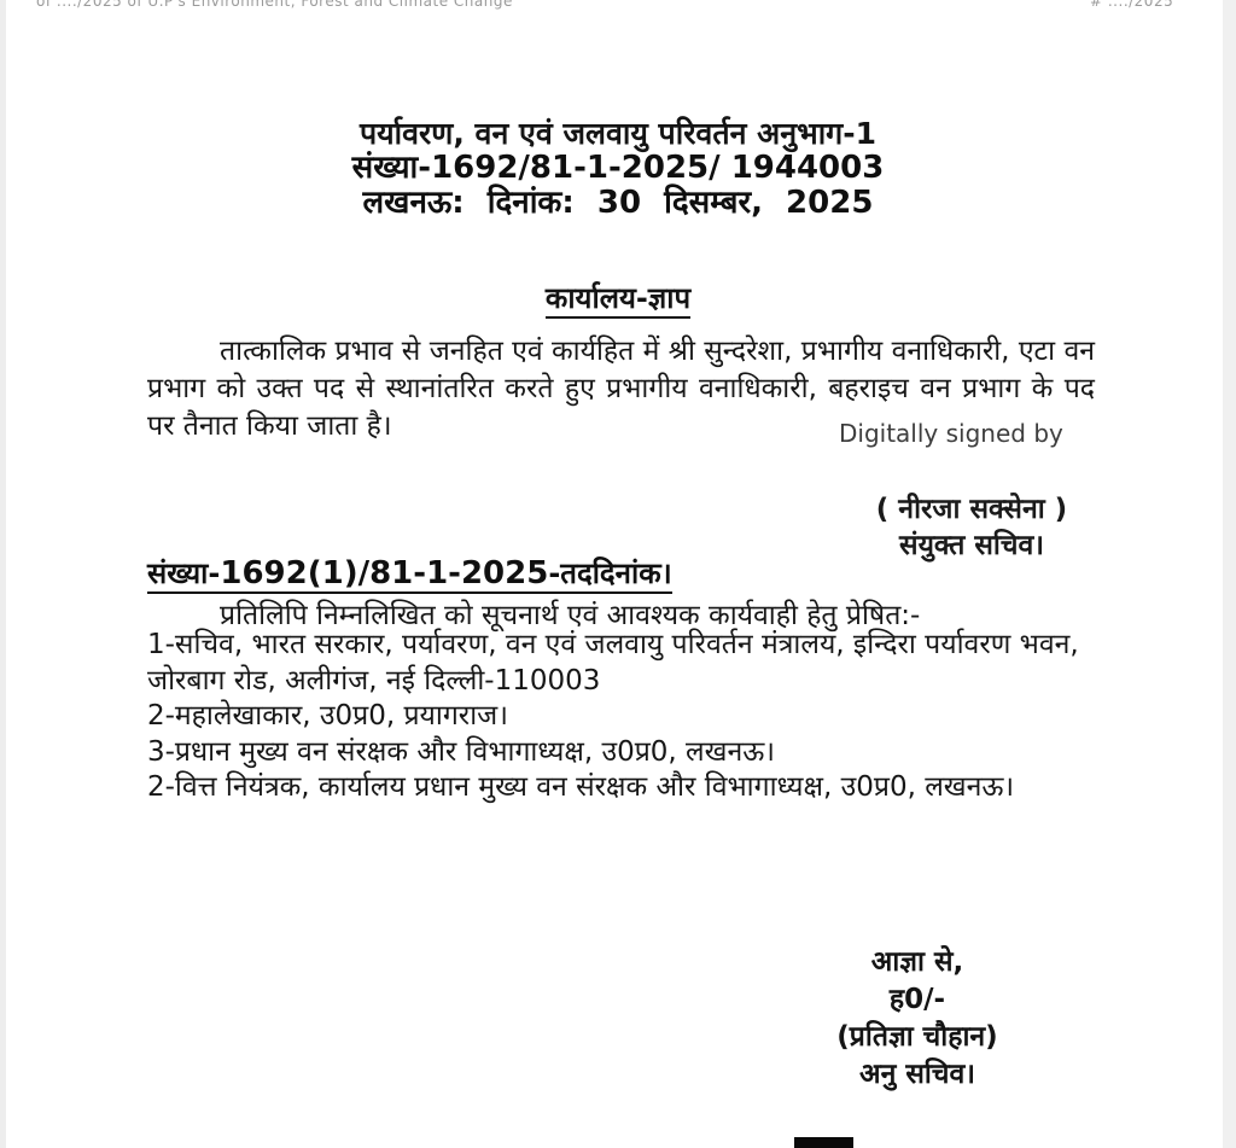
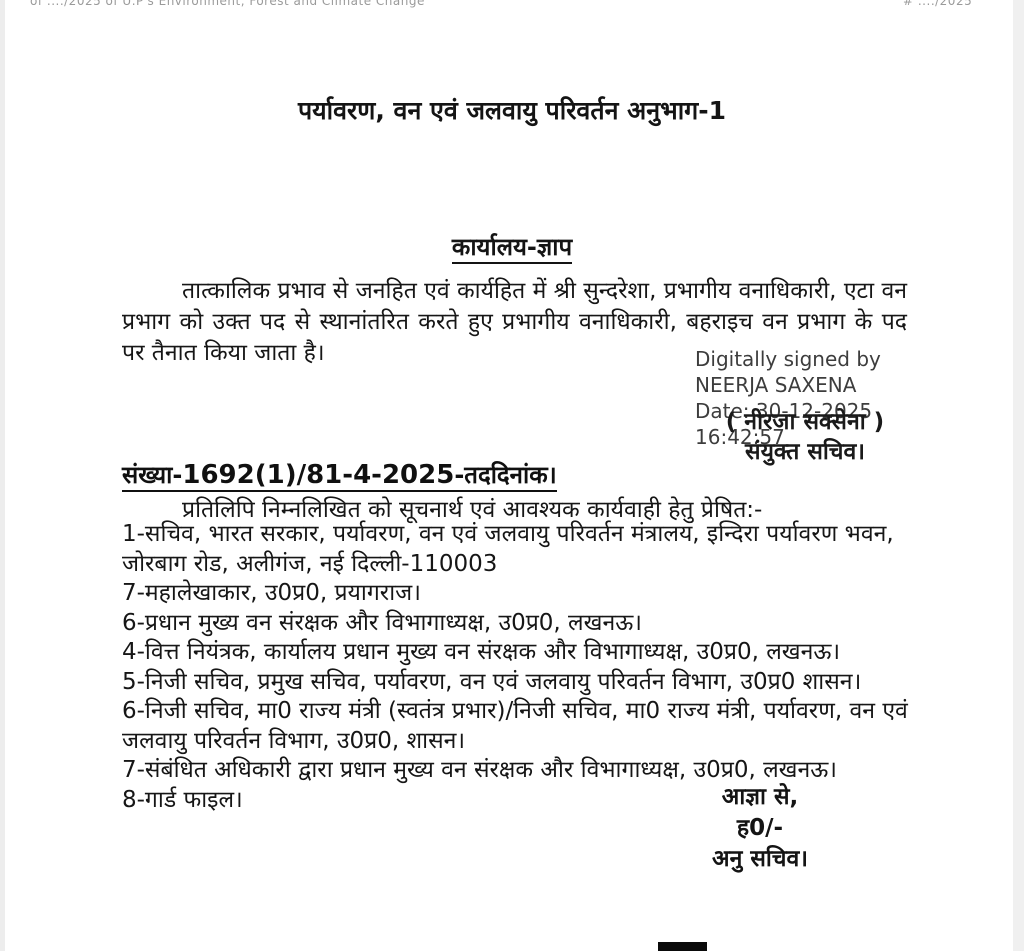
  of ..../2025 of U.P's Environment, Forest and Climate Change
  # ..../2025
  पर्यावरण, वन एवं जलवायु परिवर्तन अनुभाग-1
- संख्या-1692/81-1-2025/ 1944003
- लखनऊ: दिनांक: 30 दिसम्बर, 2025
  कार्यालय-ज्ञाप
  तात्कालिक प्रभाव से जनहित एवं कार्यहित में श्री सुन्दरेशा, प्रभागीय वनाधिकारी, एटा वन प्रभाग को उक्त पद से स्थानांतरित करते हुए प्रभागीय वनाधिकारी, बहराइच वन प्रभाग के पद पर तैनात किया जाता है।
  Digitally signed by
+ NEERJA SAXENA
+ Date: 30-12-2025
+ 16:42:57
  ( नीरजा सक्सेना )
  संयुक्त सचिव।
- संख्या-1692(1)/81-1-2025-तददिनांक।
+ संख्या-1692(1)/81-4-2025-तददिनांक।
  प्रतिलिपि निम्नलिखित को सूचनार्थ एवं आवश्यक कार्यवाही हेतु प्रेषित:-
  1-सचिव, भारत सरकार, पर्यावरण, वन एवं जलवायु परिवर्तन मंत्रालय, इन्दिरा पर्यावरण भवन, जोरबाग रोड, अलीगंज, नई दिल्ली-110003
- 2-महालेखाकार, उ0प्र0, प्रयागराज।
+ 7-महालेखाकार, उ0प्र0, प्रयागराज।
- 3-प्रधान मुख्य वन संरक्षक और विभागाध्यक्ष, उ0प्र0, लखनऊ।
+ 6-प्रधान मुख्य वन संरक्षक और विभागाध्यक्ष, उ0प्र0, लखनऊ।
- 2-वित्त नियंत्रक, कार्यालय प्रधान मुख्य वन संरक्षक और विभागाध्यक्ष, उ0प्र0, लखनऊ।
+ 4-वित्त नियंत्रक, कार्यालय प्रधान मुख्य वन संरक्षक और विभागाध्यक्ष, उ0प्र0, लखनऊ।
+ 5-निजी सचिव, प्रमुख सचिव, पर्यावरण, वन एवं जलवायु परिवर्तन विभाग, उ0प्र0 शासन।
+ 6-निजी सचिव, मा0 राज्य मंत्री (स्वतंत्र प्रभार)/निजी सचिव, मा0 राज्य मंत्री, पर्यावरण, वन एवं जलवायु परिवर्तन विभाग, उ0प्र0, शासन।
+ 7-संबंधित अधिकारी द्वारा प्रधान मुख्य वन संरक्षक और विभागाध्यक्ष, उ0प्र0, लखनऊ।
+ 8-गार्ड फाइल।
  आज्ञा से,
  ह0/-
- (प्रतिज्ञा चौहान)
  अनु सचिव।
